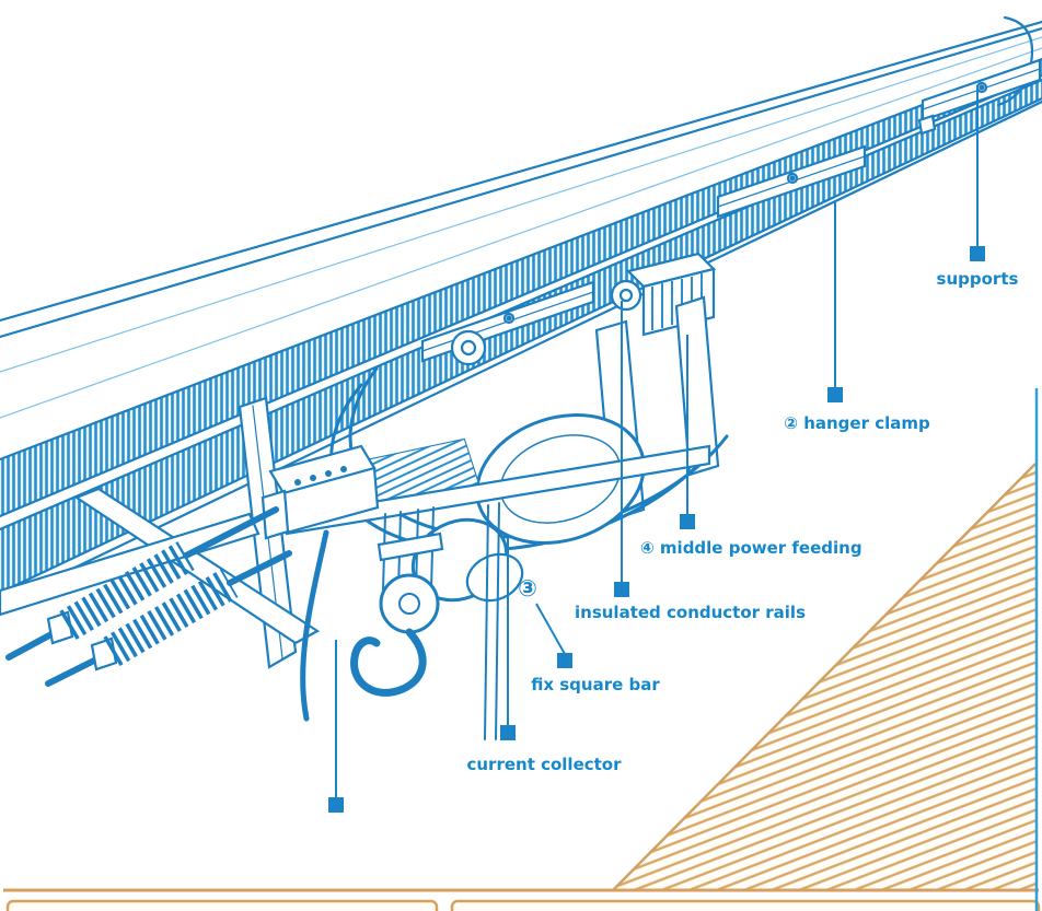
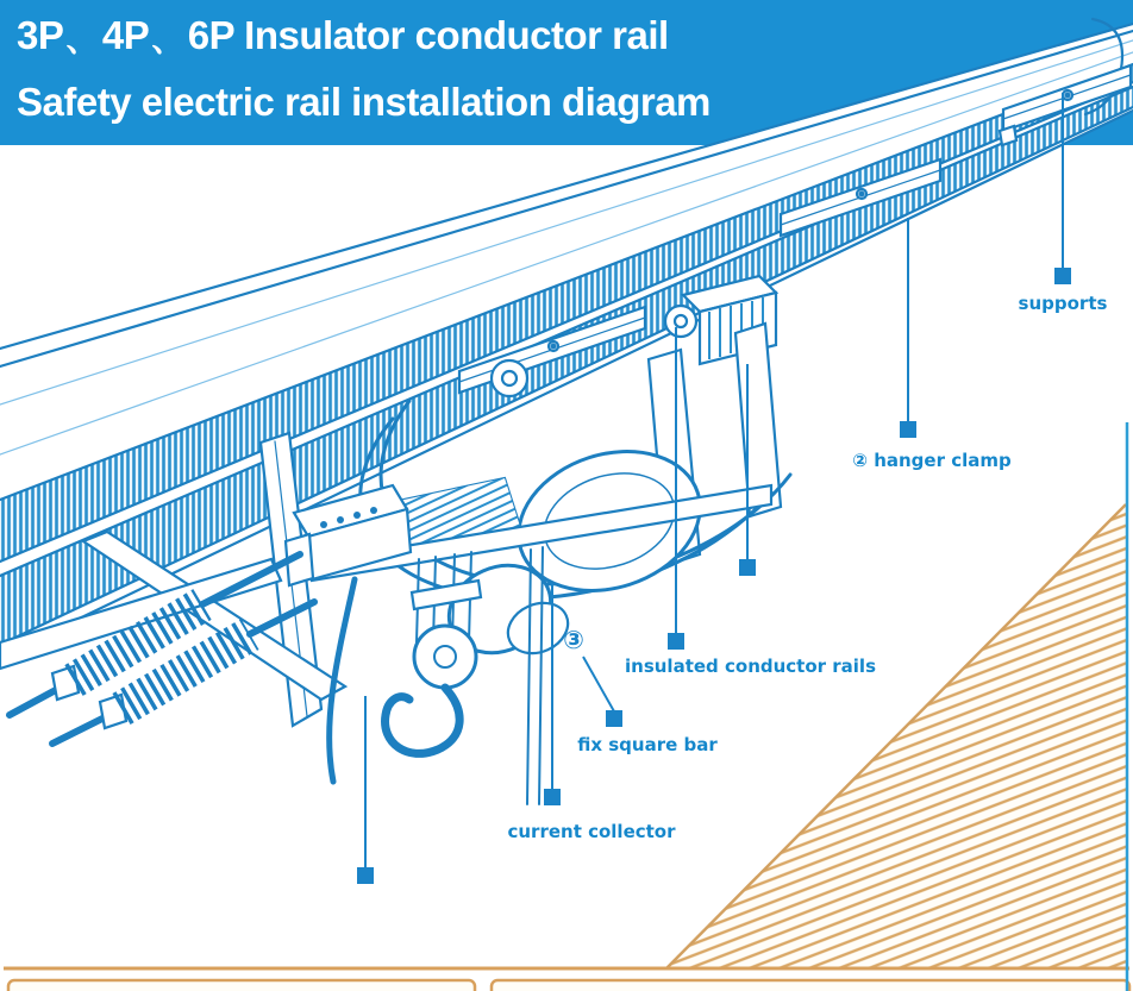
+ 3P、4P、6P Insulator conductor rail
+ Safety electric rail installation diagram
  supports
  ② hanger clamp
- ④ middle power feeding
  insulated conductor rails
  fix square bar
  ③
  current collector
